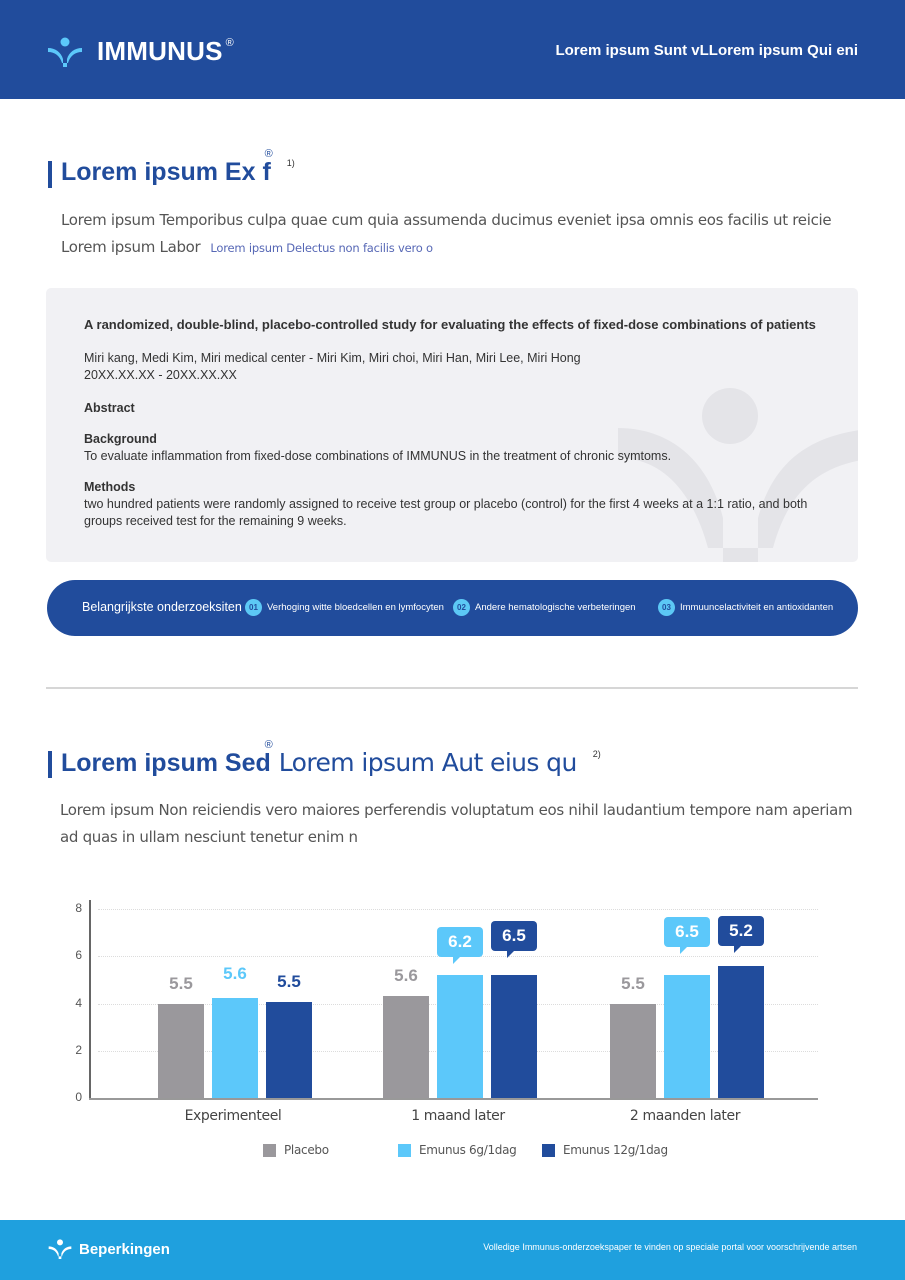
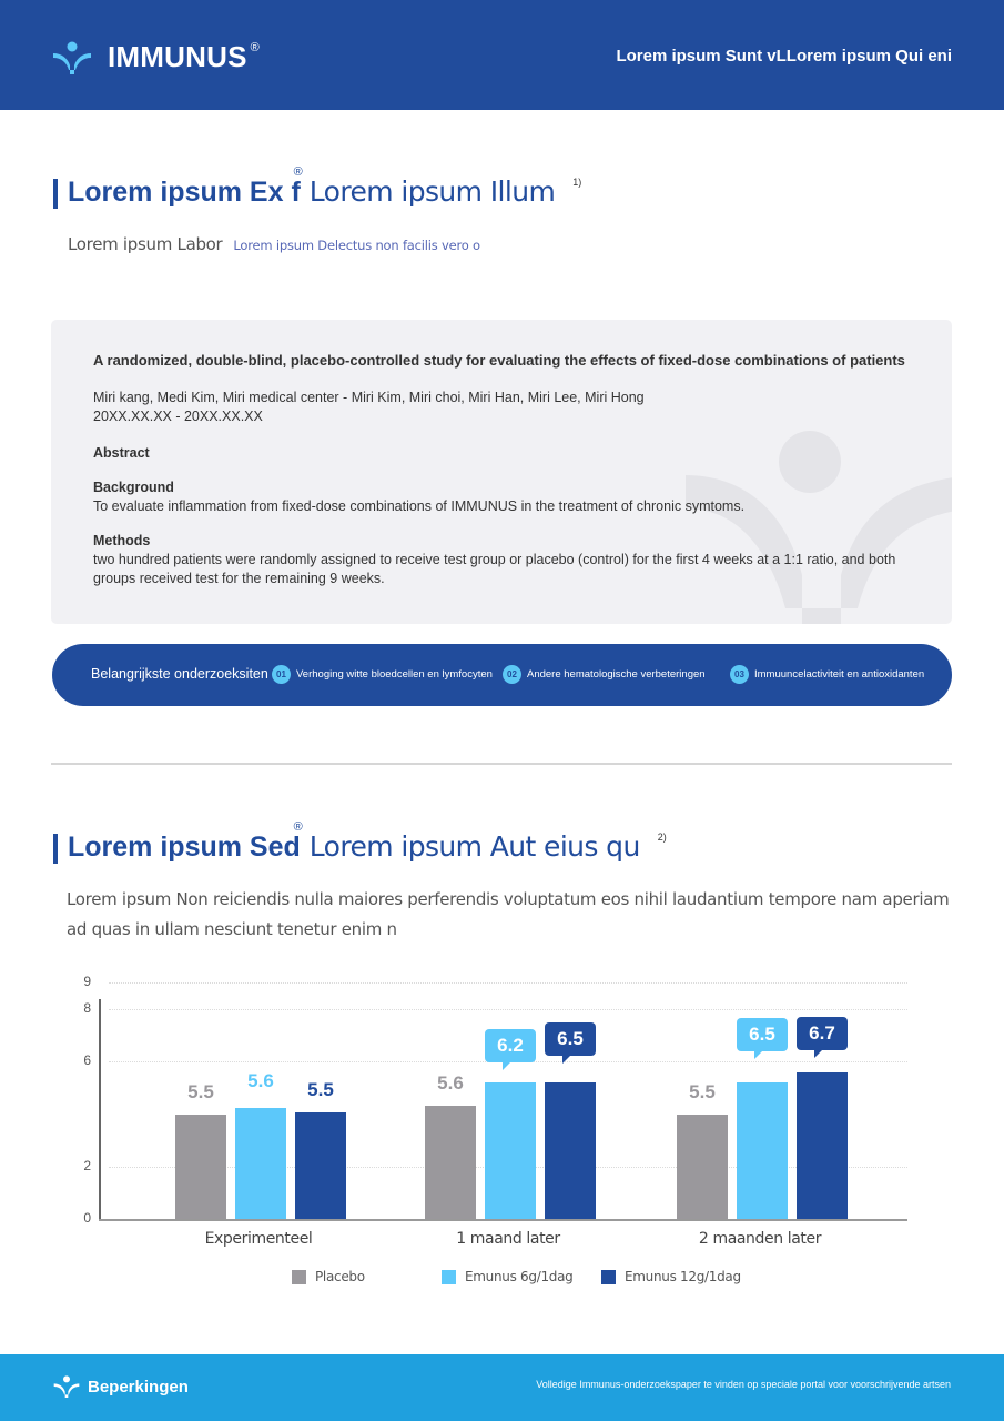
  IMMUNUS
  ®
  Lorem ipsum Sunt vLLorem ipsum Qui eni
  Lorem ipsum Ex f
  ®
+ Lorem ipsum Illum
  1)
- Lorem ipsum Temporibus culpa quae cum quia assumenda ducimus eveniet ipsa omnis eos facilis ut reicie
  Lorem ipsum Labor Lorem ipsum Delectus non facilis vero o
  A randomized, double-blind, placebo-controlled study for evaluating the effects of fixed-dose combinations of patients
  Miri kang, Medi Kim, Miri medical center - Miri Kim, Miri choi, Miri Han, Miri Lee, Miri Hong
  20XX.XX.XX - 20XX.XX.XX
  Abstract
  Background
  To evaluate inflammation from fixed-dose combinations of IMMUNUS in the treatment of chronic symtoms.
  Methods
  two hundred patients were randomly assigned to receive test group or placebo (control) for the first 4 weeks at a 1:1 ratio, and both groups received test for the remaining 9 weeks.
  Belangrijkste onderzoeksiten
  01
  Verhoging witte bloedcellen en lymfocyten
  02
  Andere hematologische verbeteringen
  03
  Immuuncelactiviteit en antioxidanten
  Lorem ipsum Sed
  ®
  Lorem ipsum Aut eius qu
  2)
- Lorem ipsum Non reiciendis vero maiores perferendis voluptatum eos nihil laudantium tempore nam aperiam
+ Lorem ipsum Non reiciendis nulla maiores perferendis voluptatum eos nihil laudantium tempore nam aperiam
  ad quas in ullam nesciunt tenetur enim n
  0
  2
- 4
+ 9
  6
  8
  5.5
  5.6
  5.5
  Experimenteel
  5.6
  6.2
  6.5
  1 maand later
  5.5
  6.5
- 5.2
+ 6.7
  2 maanden later
  Placebo
  Emunus 6g/1dag
  Emunus 12g/1dag
  Beperkingen
  Volledige Immunus-onderzoekspaper te vinden op speciale portal voor voorschrijvende artsen
